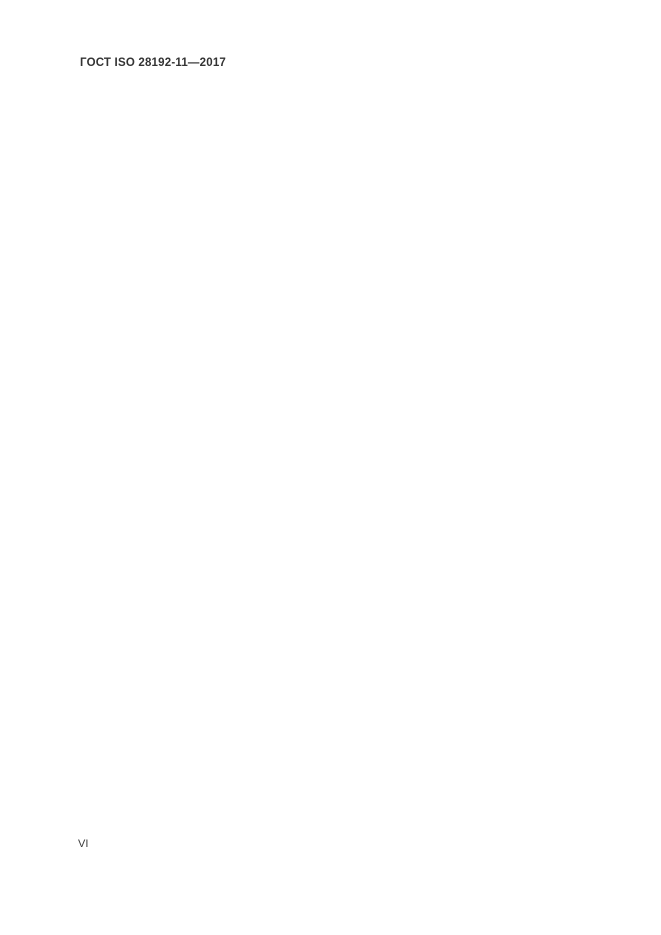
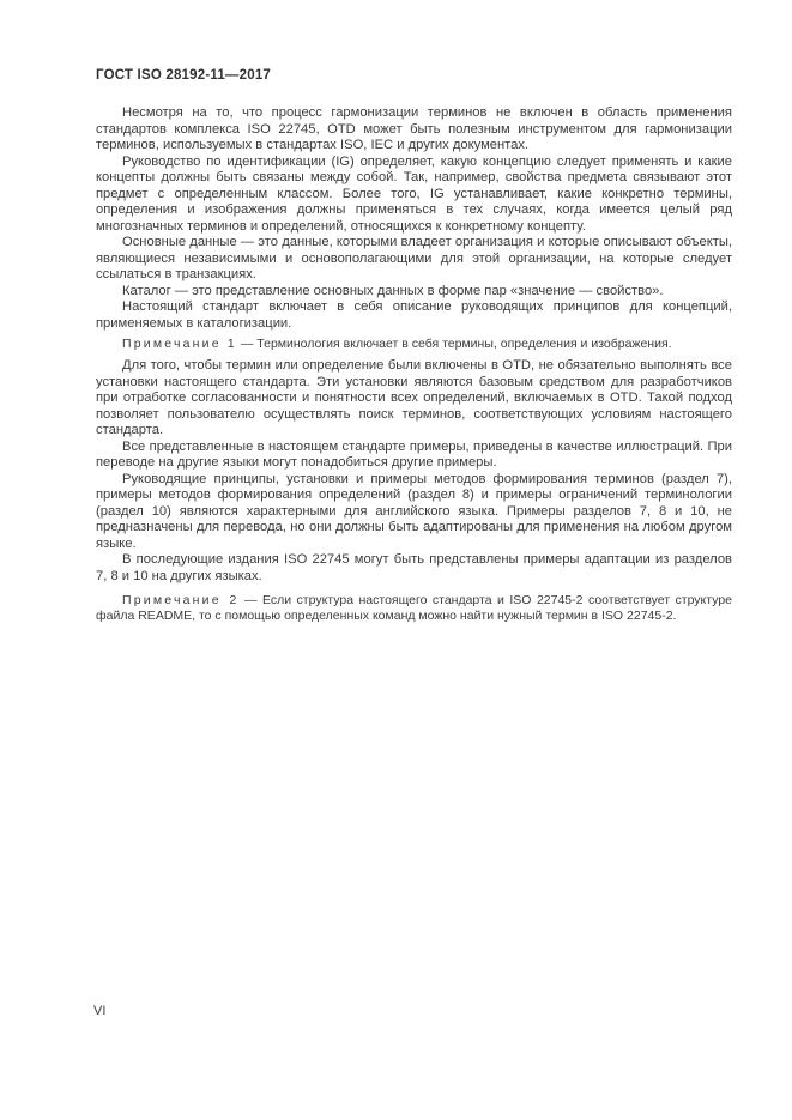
  ГОСТ ISO 28192-11—2017
+ Несмотря на то, что процесс гармонизации терминов не включен в область применения стандартов комплекса ISO 22745, OTD может быть полезным инструментом для гармонизации терминов, используемых в стандартах ISO, IEC и других документах.
+ Руководство по идентификации (IG) определяет, какую концепцию следует применять и какие концепты должны быть связаны между собой. Так, например, свойства предмета связывают этот предмет с определенным классом. Более того, IG устанавливает, какие конкретно термины, определения и изображения должны применяться в тех случаях, когда имеется целый ряд многозначных терминов и определений, относящихся к конкретному концепту.
+ Основные данные — это данные, которыми владеет организация и которые описывают объекты, являющиеся независимыми и основополагающими для этой организации, на которые следует ссылаться в транзакциях.
+ Каталог — это представление основных данных в форме пар «значение — свойство».
+ Настоящий стандарт включает в себя описание руководящих принципов для концепций, применяемых в каталогизации.
+ Примечание 1 — Терминология включает в себя термины, определения и изображения.
+ Для того, чтобы термин или определение были включены в OTD, не обязательно выполнять все установки настоящего стандарта. Эти установки являются базовым средством для разработчиков при отработке согласованности и понятности всех определений, включаемых в OTD. Такой подход позволяет пользователю осуществлять поиск терминов, соответствующих условиям настоящего стандарта.
+ Все представленные в настоящем стандарте примеры, приведены в качестве иллюстраций. При переводе на другие языки могут понадобиться другие примеры.
+ Руководящие принципы, установки и примеры методов формирования терминов (раздел 7), примеры методов формирования определений (раздел 8) и примеры ограничений терминологии (раздел 10) являются характерными для английского языка. Примеры разделов 7, 8 и 10, не предназначены для перевода, но они должны быть адаптированы для применения на любом другом языке.
+ В последующие издания ISO 22745 могут быть представлены примеры адаптации из разделов 7, 8 и 10 на других языках.
+ Примечание 2 — Если структура настоящего стандарта и ISO 22745-2 соответствует структуре файла README, то с помощью определенных команд можно найти нужный термин в ISO 22745-2.
  VI
